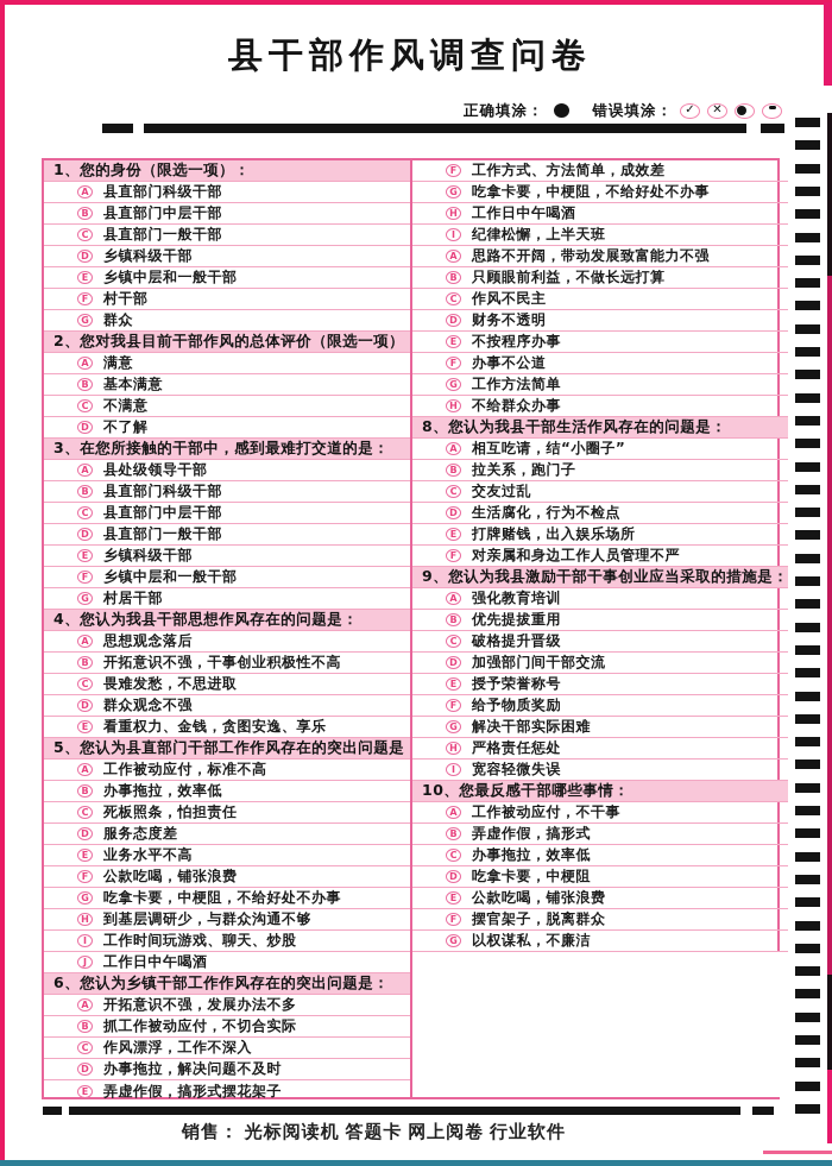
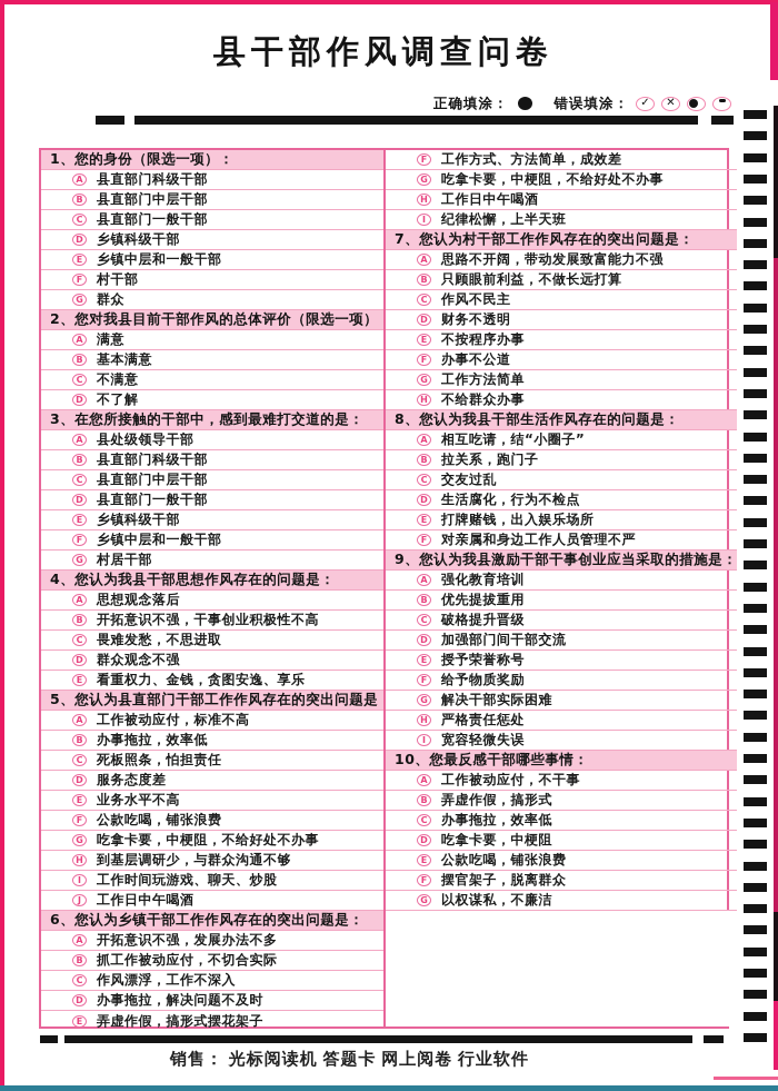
  县干部作风调查问卷
  正确填涂：
  错误填涂：
  ✓
  ✕
  1、您的身份（限选一项）：
  A
  县直部门科级干部
  B
  县直部门中层干部
  C
  县直部门一般干部
  D
  乡镇科级干部
  E
  乡镇中层和一般干部
  F
  村干部
  G
  群众
  2、您对我县目前干部作风的总体评价（限选一项）
  A
  满意
  B
  基本满意
  C
  不满意
  D
  不了解
  3、在您所接触的干部中，感到最难打交道的是：
  A
  县处级领导干部
  B
  县直部门科级干部
  C
  县直部门中层干部
  D
  县直部门一般干部
  E
  乡镇科级干部
  F
  乡镇中层和一般干部
  G
  村居干部
  4、您认为我县干部思想作风存在的问题是：
  A
  思想观念落后
  B
  开拓意识不强，干事创业积极性不高
  C
  畏难发愁，不思进取
  D
  群众观念不强
  E
  看重权力、金钱，贪图安逸、享乐
  5、您认为县直部门干部工作作风存在的突出问题是
  A
  工作被动应付，标准不高
  B
  办事拖拉，效率低
  C
  死板照条，怕担责任
  D
  服务态度差
  E
  业务水平不高
  F
  公款吃喝，铺张浪费
  G
  吃拿卡要，中梗阻，不给好处不办事
  H
  到基层调研少，与群众沟通不够
  I
  工作时间玩游戏、聊天、炒股
  J
  工作日中午喝酒
  6、您认为乡镇干部工作作风存在的突出问题是：
  A
  开拓意识不强，发展办法不多
  B
  抓工作被动应付，不切合实际
  C
  作风漂浮，工作不深入
  D
  办事拖拉，解决问题不及时
  E
  弄虚作假，搞形式摆花架子
  F
  工作方式、方法简单，成效差
  G
  吃拿卡要，中梗阻，不给好处不办事
  H
  工作日中午喝酒
  I
  纪律松懈，上半天班
+ 7、您认为村干部工作作风存在的突出问题是：
  A
  思路不开阔，带动发展致富能力不强
  B
  只顾眼前利益，不做长远打算
  C
  作风不民主
  D
  财务不透明
  E
  不按程序办事
  F
  办事不公道
  G
  工作方法简单
  H
  不给群众办事
  8、您认为我县干部生活作风存在的问题是：
  A
  相互吃请，结“小圈子”
  B
  拉关系，跑门子
  C
  交友过乱
  D
  生活腐化，行为不检点
  E
  打牌赌钱，出入娱乐场所
  F
  对亲属和身边工作人员管理不严
  9、您认为我县激励干部干事创业应当采取的措施是：
  A
  强化教育培训
  B
  优先提拔重用
  C
  破格提升晋级
  D
  加强部门间干部交流
  E
  授予荣誉称号
  F
  给予物质奖励
  G
  解决干部实际困难
  H
  严格责任惩处
  I
  宽容轻微失误
  10、您最反感干部哪些事情：
  A
  工作被动应付，不干事
  B
  弄虚作假，搞形式
  C
  办事拖拉，效率低
  D
  吃拿卡要，中梗阻
  E
  公款吃喝，铺张浪费
  F
  摆官架子，脱离群众
  G
  以权谋私，不廉洁
  销售： 光标阅读机 答题卡 网上阅卷 行业软件
